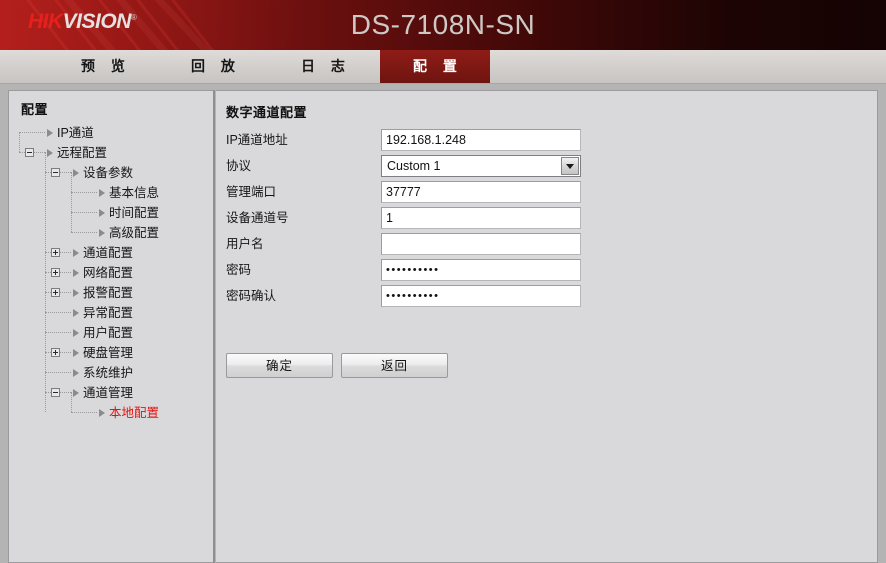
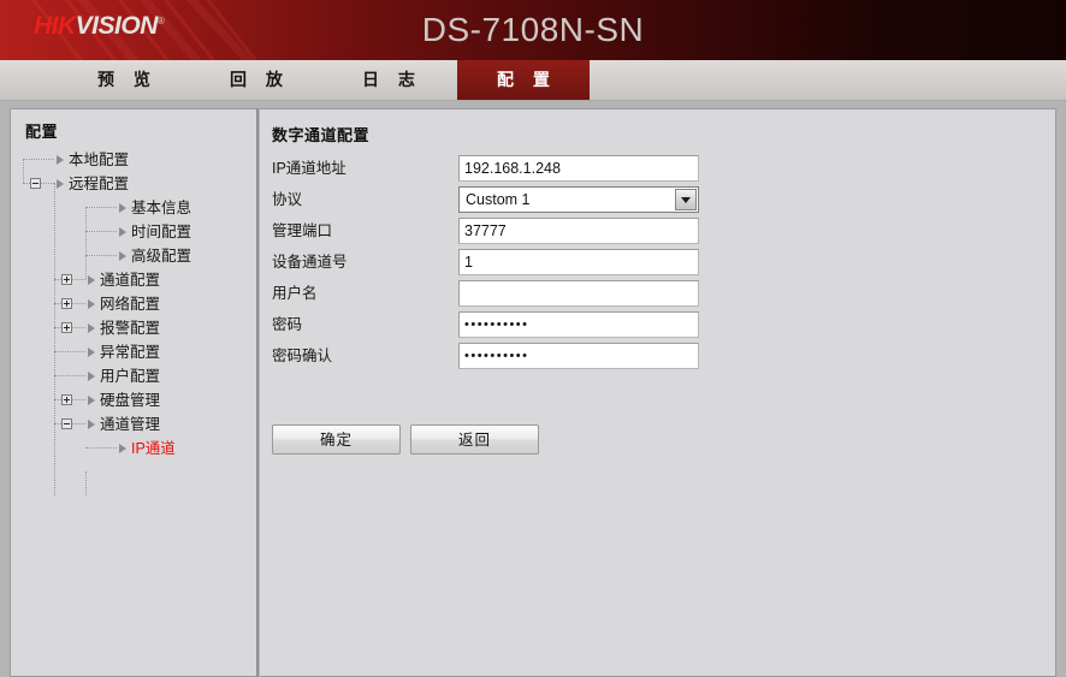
  HIKVISION®
  DS-7108N-SN
  预 览
  回 放
  日 志
  配 置
  配置
- IP通道
+ 本地配置
  远程配置
- 设备参数
  基本信息
  时间配置
  高级配置
  通道配置
  网络配置
  报警配置
  异常配置
  用户配置
  硬盘管理
- 系统维护
  通道管理
- 本地配置
+ IP通道
  数字通道配置
  IP通道地址
  192.168.1.248
  协议
  Custom 1
  管理端口
  37777
  设备通道号
  1
  用户名
  密码
  ••••••••••
  密码确认
  ••••••••••
  确定
  返回
